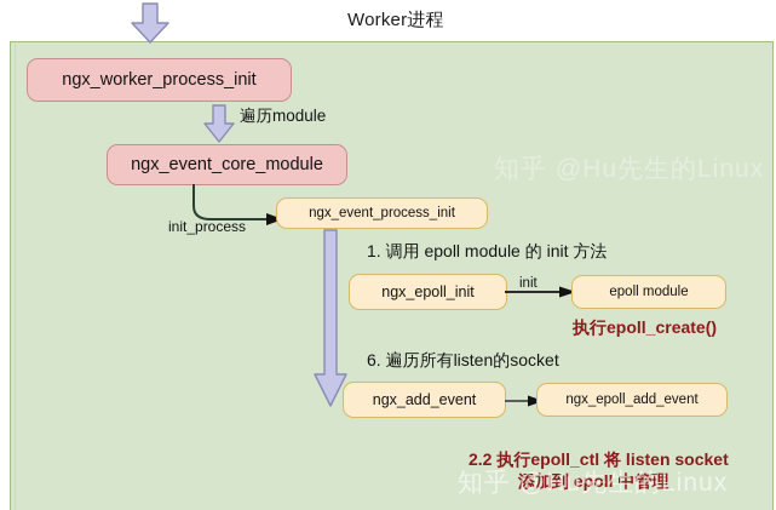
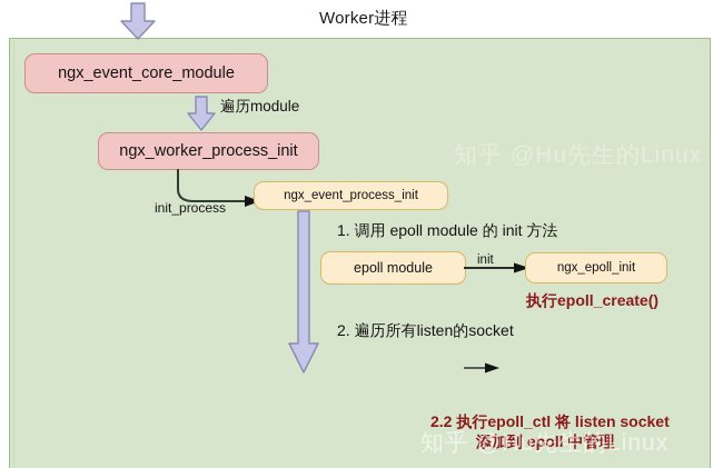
  Worker进程
- ngx_worker_process_init
+ ngx_event_core_module
  遍历module
- ngx_event_core_module
+ ngx_worker_process_init
  init_process
  ngx_event_process_init
  1. 调用 epoll module 的 init 方法
- ngx_epoll_init
+ epoll module
  init
- epoll module
+ ngx_epoll_init
  执行epoll_create()
- 6. 遍历所有listen的socket
+ 2. 遍历所有listen的socket
- ngx_add_event
- ngx_epoll_add_event
  2.2 执行epoll_ctl 将 listen socket
  添加到 epoll 中管理
  知乎 @Hu先生的Linux
